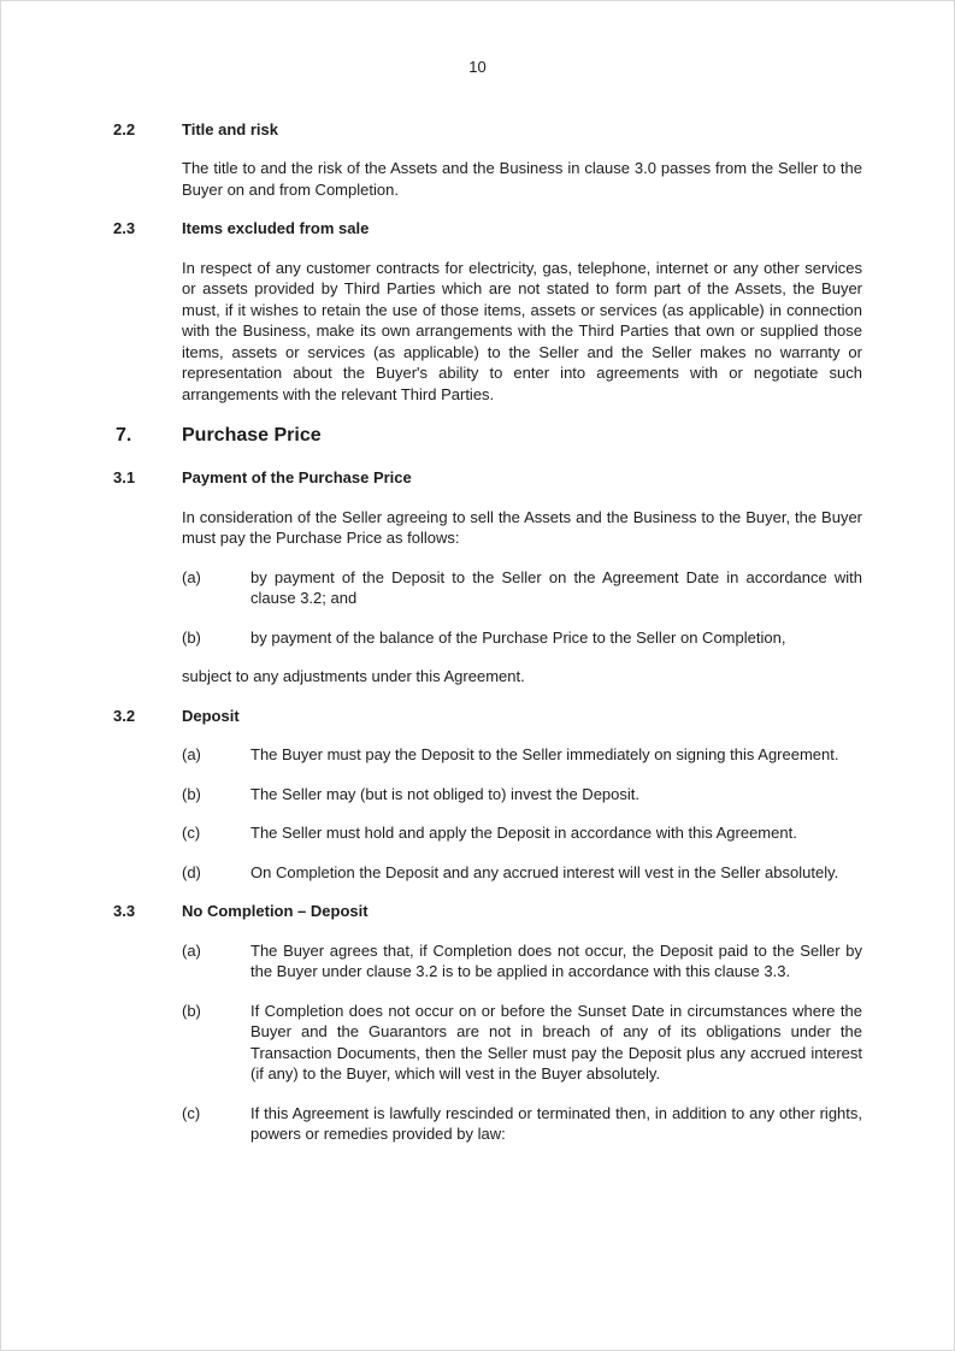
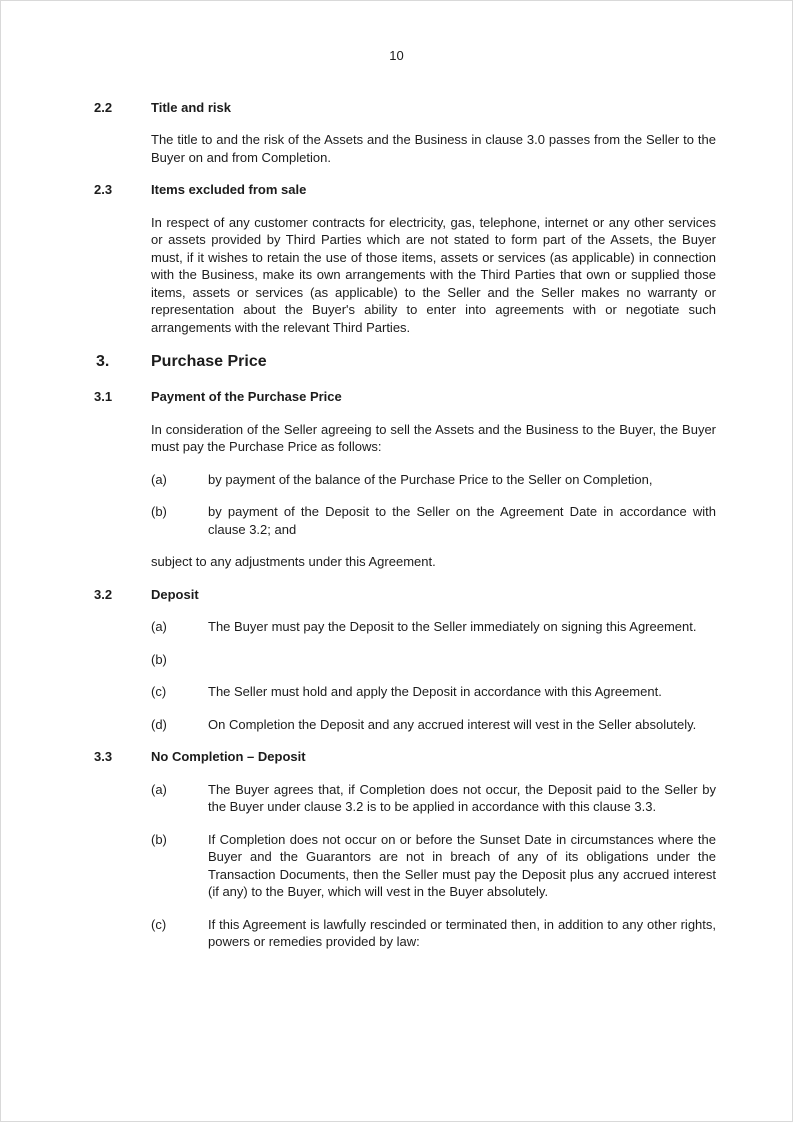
  10
  2.2
  Title and risk
  The title to and the risk of the Assets and the Business in clause 3.0 passes from the Seller to the Buyer on and from Completion.
  2.3
  Items excluded from sale
  In respect of any customer contracts for electricity, gas, telephone, internet or any other services or assets provided by Third Parties which are not stated to form part of the Assets, the Buyer must, if it wishes to retain the use of those items, assets or services (as applicable) in connection with the Business, make its own arrangements with the Third Parties that own or supplied those items, assets or services (as applicable) to the Seller and the Seller makes no warranty or representation about the Buyer's ability to enter into agreements with or negotiate such arrangements with the relevant Third Parties.
- 7.
+ 3.
  Purchase Price
  3.1
  Payment of the Purchase Price
  In consideration of the Seller agreeing to sell the Assets and the Business to the Buyer, the Buyer must pay the Purchase Price as follows:
  (a)
- by payment of the Deposit to the Seller on the Agreement Date in accordance with clause 3.2; and
+ by payment of the balance of the Purchase Price to the Seller on Completion,
  (b)
- by payment of the balance of the Purchase Price to the Seller on Completion,
+ by payment of the Deposit to the Seller on the Agreement Date in accordance with clause 3.2; and
  subject to any adjustments under this Agreement.
  3.2
  Deposit
  (a)
  The Buyer must pay the Deposit to the Seller immediately on signing this Agreement.
  (b)
- The Seller may (but is not obliged to) invest the Deposit.
  (c)
  The Seller must hold and apply the Deposit in accordance with this Agreement.
  (d)
  On Completion the Deposit and any accrued interest will vest in the Seller absolutely.
  3.3
  No Completion – Deposit
  (a)
  The Buyer agrees that, if Completion does not occur, the Deposit paid to the Seller by the Buyer under clause 3.2 is to be applied in accordance with this clause 3.3.
  (b)
  If Completion does not occur on or before the Sunset Date in circumstances where the Buyer and the Guarantors are not in breach of any of its obligations under the Transaction Documents, then the Seller must pay the Deposit plus any accrued interest (if any) to the Buyer, which will vest in the Buyer absolutely.
  (c)
  If this Agreement is lawfully rescinded or terminated then, in addition to any other rights, powers or remedies provided by law:
